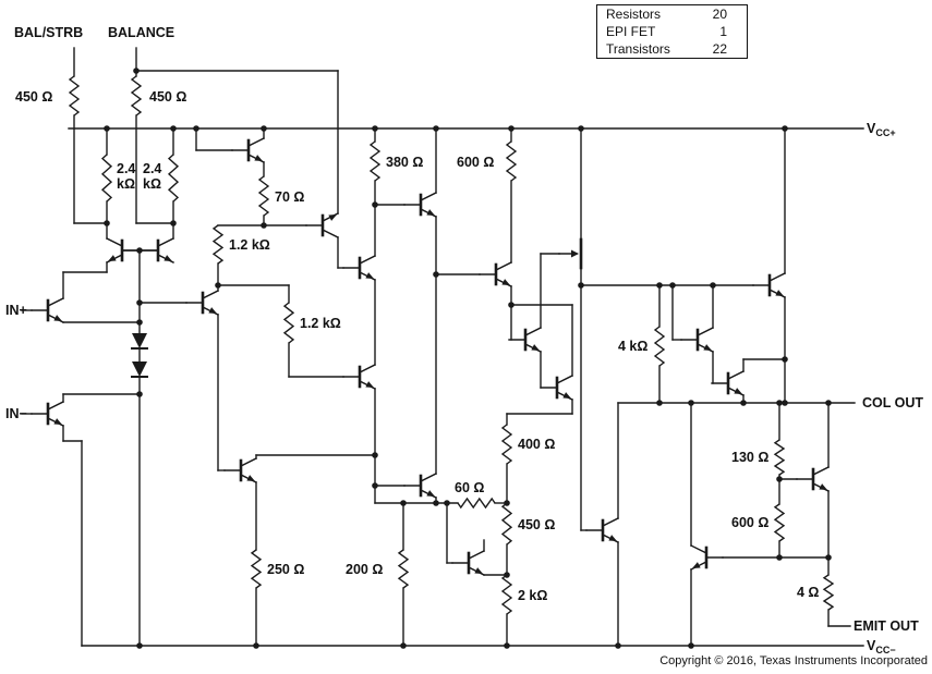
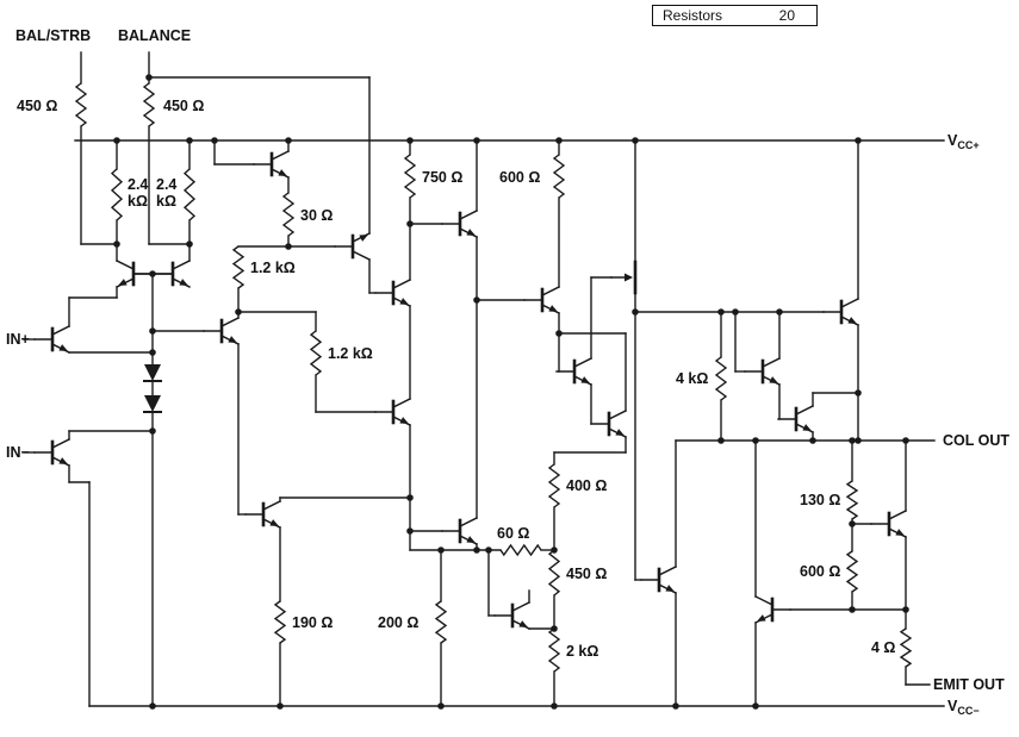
  BAL/STRB
  BALANCE
  IN+
  IN−
  COL OUT
  EMIT OUT
  VCC+
  VCC−
  450 Ω
  450 Ω
  2.4
  kΩ
  2.4
  kΩ
- 70 Ω
+ 30 Ω
  1.2 kΩ
  1.2 kΩ
- 380 Ω
+ 750 Ω
  600 Ω
  4 kΩ
  400 Ω
  60 Ω
  450 Ω
  2 kΩ
- 250 Ω
+ 190 Ω
  200 Ω
  130 Ω
  600 Ω
  4 Ω
  Resistors
  20
- EPI FET
- 1
- Transistors
- 22
- Copyright © 2016, Texas Instruments Incorporated
